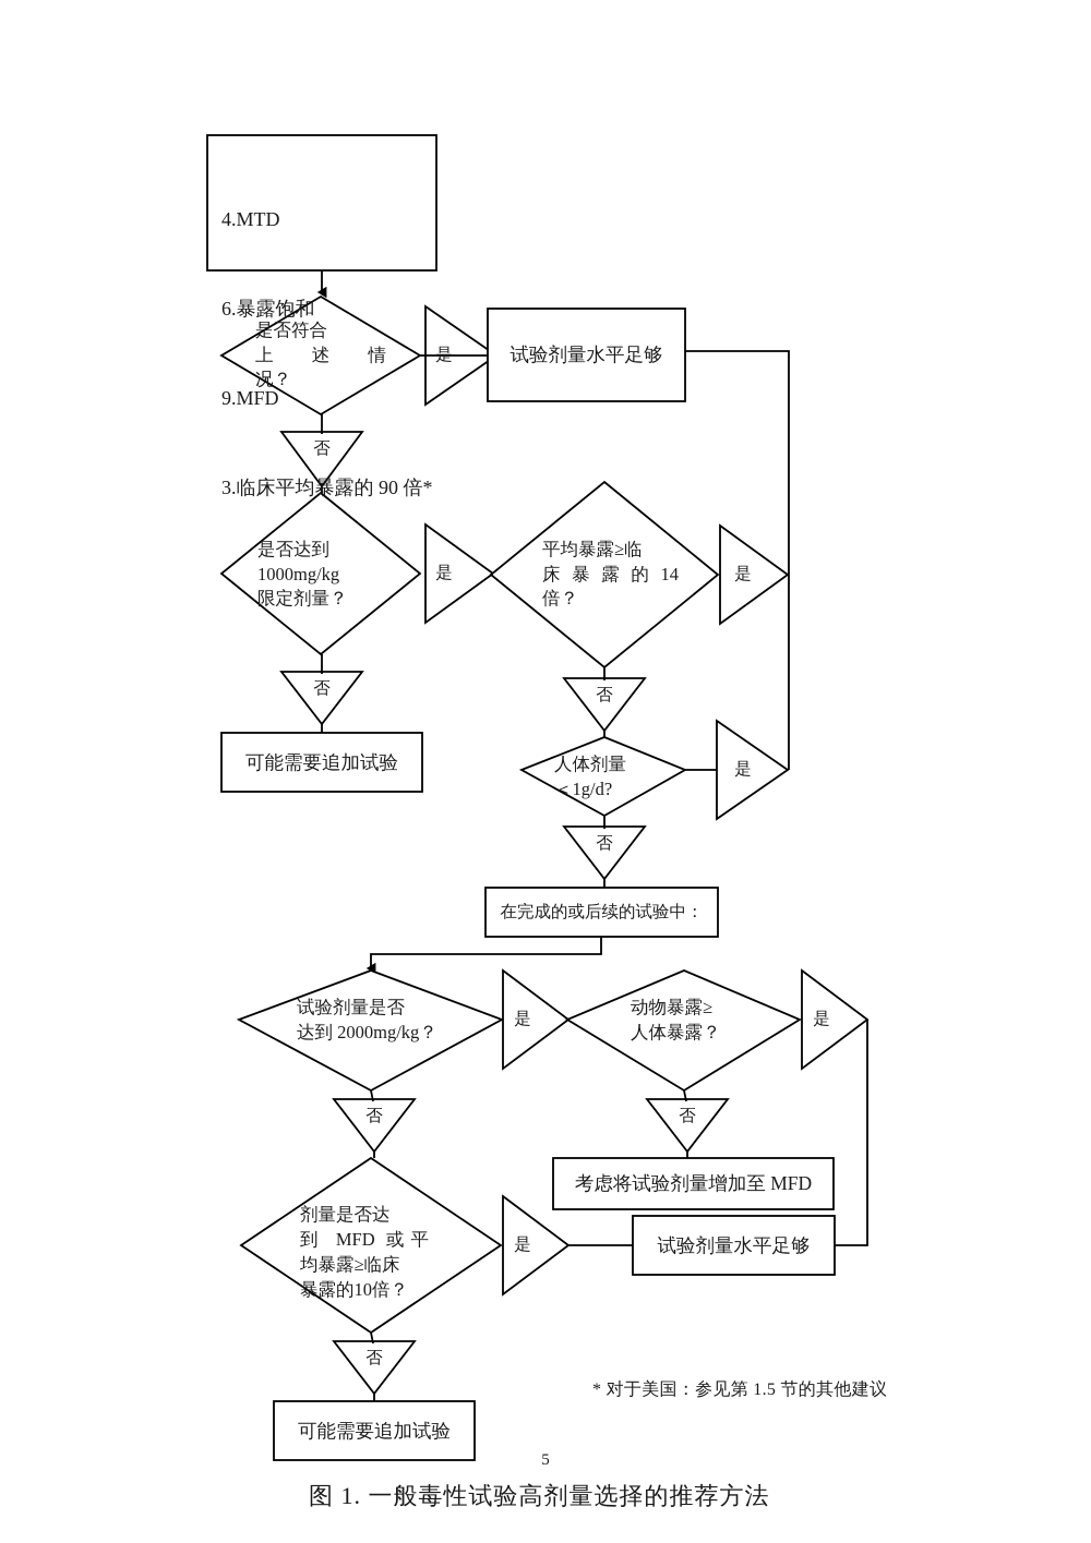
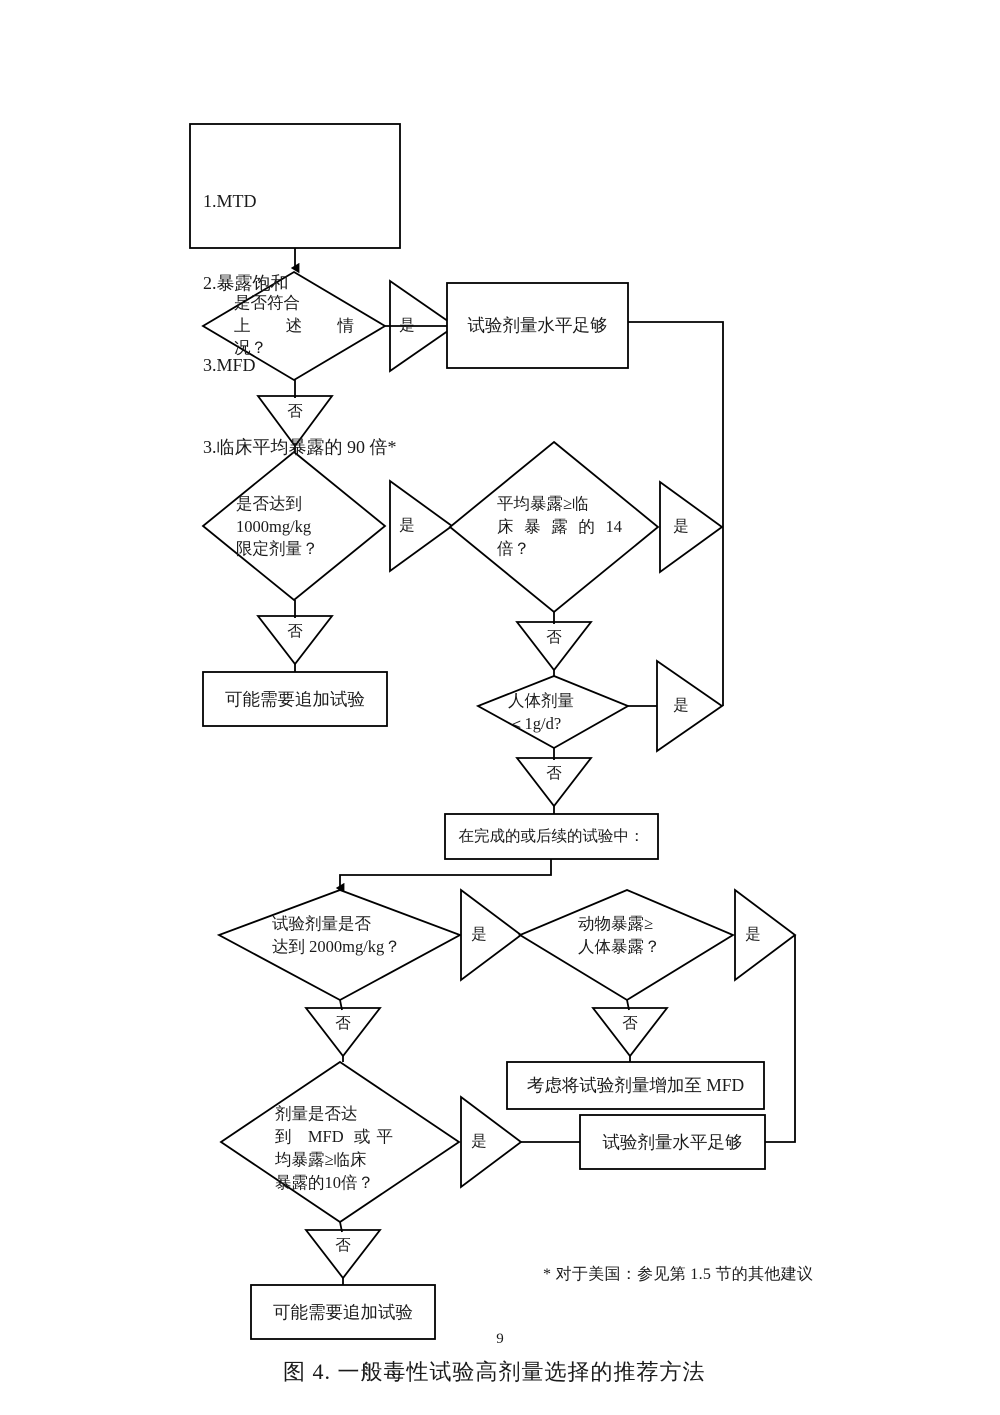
- 4.MTD
+ 1.MTD
- 6.暴露饱和
+ 2.暴露饱和
- 9.MFD
+ 3.MFD
  3.临床平均暴露的 90 倍*
  是否符合
  上 述 情
  况？
  是
  否
  试验剂量水平足够
  是否达到
  1000mg/kg
  限定剂量？
  是
  否
  可能需要追加试验
  平均暴露≥临
  床 暴 露 的 14
  倍？
  是
  否
  人体剂量
  ＜1g/d?
  是
  否
  在完成的或后续的试验中：
  试验剂量是否
  达到 2000mg/kg？
  是
  否
  动物暴露≥
  人体暴露？
  是
  否
  考虑将试验剂量增加至 MFD
  试验剂量水平足够
  剂量是否达
  到 MFD 或平
  均暴露≥临床
  暴露的10倍？
  是
  否
  可能需要追加试验
  * 对于美国：参见第 1.5 节的其他建议
- 5
+ 9
- 图 1. 一般毒性试验高剂量选择的推荐方法
+ 图 4. 一般毒性试验高剂量选择的推荐方法
